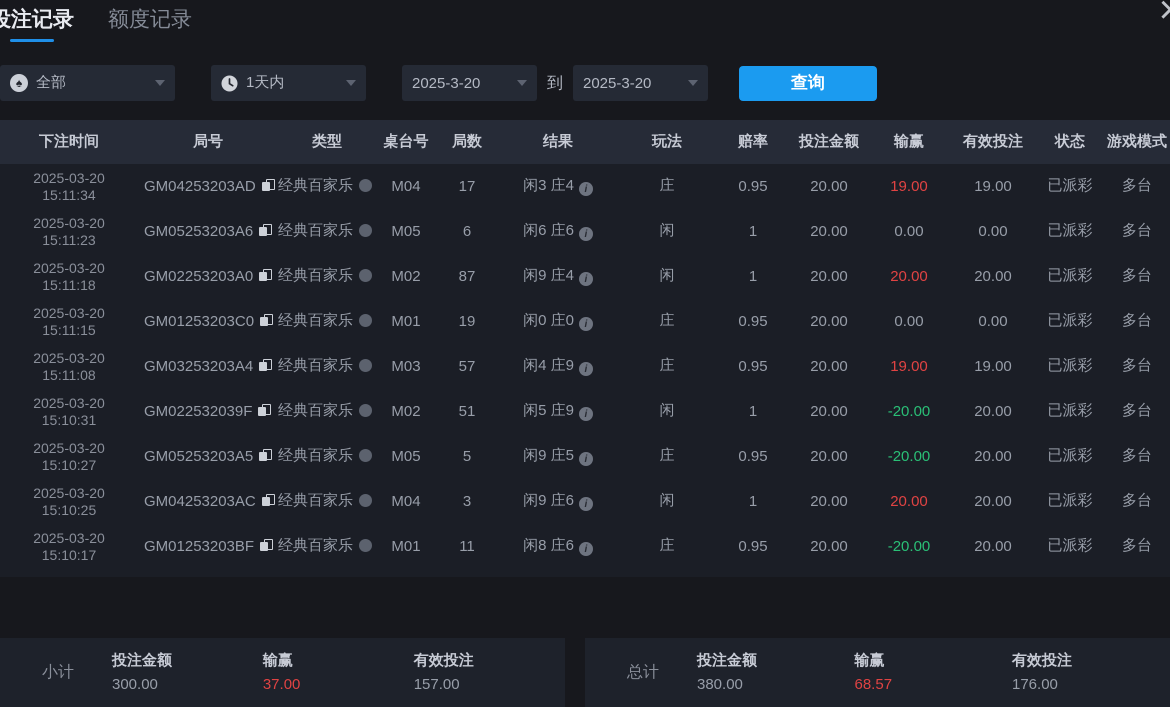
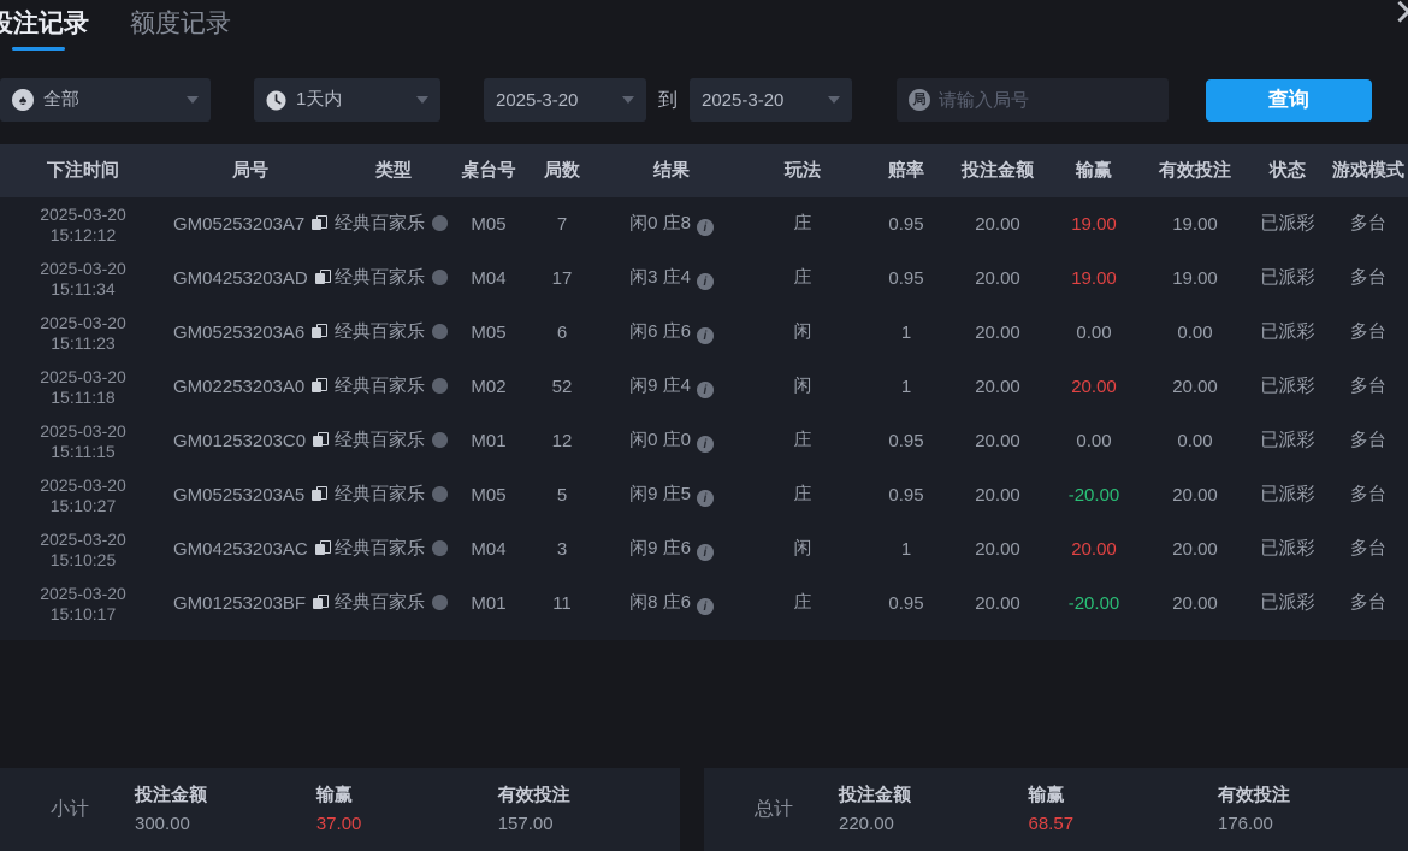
  投注记录
  额度记录
  ♠
  全部
  1天内
  2025-3-20
  到
  2025-3-20
+ 局
+ 请输入局号
  查询
  下注时间	局号	类型	桌台号	局数	结果	玩法	赔率	投注金额	输赢	有效投注	状态	游戏模式
+ 2025-03-2015:12:12	GM05253203A7	经典百家乐	M05	7	闲0 庄8 i	庄	0.95	20.00	19.00	19.00	已派彩	多台
  2025-03-2015:11:34	GM04253203AD	经典百家乐	M04	17	闲3 庄4 i	庄	0.95	20.00	19.00	19.00	已派彩	多台
  2025-03-2015:11:23	GM05253203A6	经典百家乐	M05	6	闲6 庄6 i	闲	1	20.00	0.00	0.00	已派彩	多台
- 2025-03-2015:11:18	GM02253203A0	经典百家乐	M02	87	闲9 庄4 i	闲	1	20.00	20.00	20.00	已派彩	多台
+ 2025-03-2015:11:18	GM02253203A0	经典百家乐	M02	52	闲9 庄4 i	闲	1	20.00	20.00	20.00	已派彩	多台
- 2025-03-2015:11:15	GM01253203C0	经典百家乐	M01	19	闲0 庄0 i	庄	0.95	20.00	0.00	0.00	已派彩	多台
+ 2025-03-2015:11:15	GM01253203C0	经典百家乐	M01	12	闲0 庄0 i	庄	0.95	20.00	0.00	0.00	已派彩	多台
- 2025-03-2015:11:08	GM03253203A4	经典百家乐	M03	57	闲4 庄9 i	庄	0.95	20.00	19.00	19.00	已派彩	多台
- 2025-03-2015:10:31	GM022532039F	经典百家乐	M02	51	闲5 庄9 i	闲	1	20.00	-20.00	20.00	已派彩	多台
  2025-03-2015:10:27	GM05253203A5	经典百家乐	M05	5	闲9 庄5 i	庄	0.95	20.00	-20.00	20.00	已派彩	多台
  2025-03-2015:10:25	GM04253203AC	经典百家乐	M04	3	闲9 庄6 i	闲	1	20.00	20.00	20.00	已派彩	多台
  2025-03-2015:10:17	GM01253203BF	经典百家乐	M01	11	闲8 庄6 i	庄	0.95	20.00	-20.00	20.00	已派彩	多台
  小计
  投注金额
  300.00
  输赢
  37.00
  有效投注
  157.00
  总计
  投注金额
- 380.00
+ 220.00
  输赢
  68.57
  有效投注
  176.00
